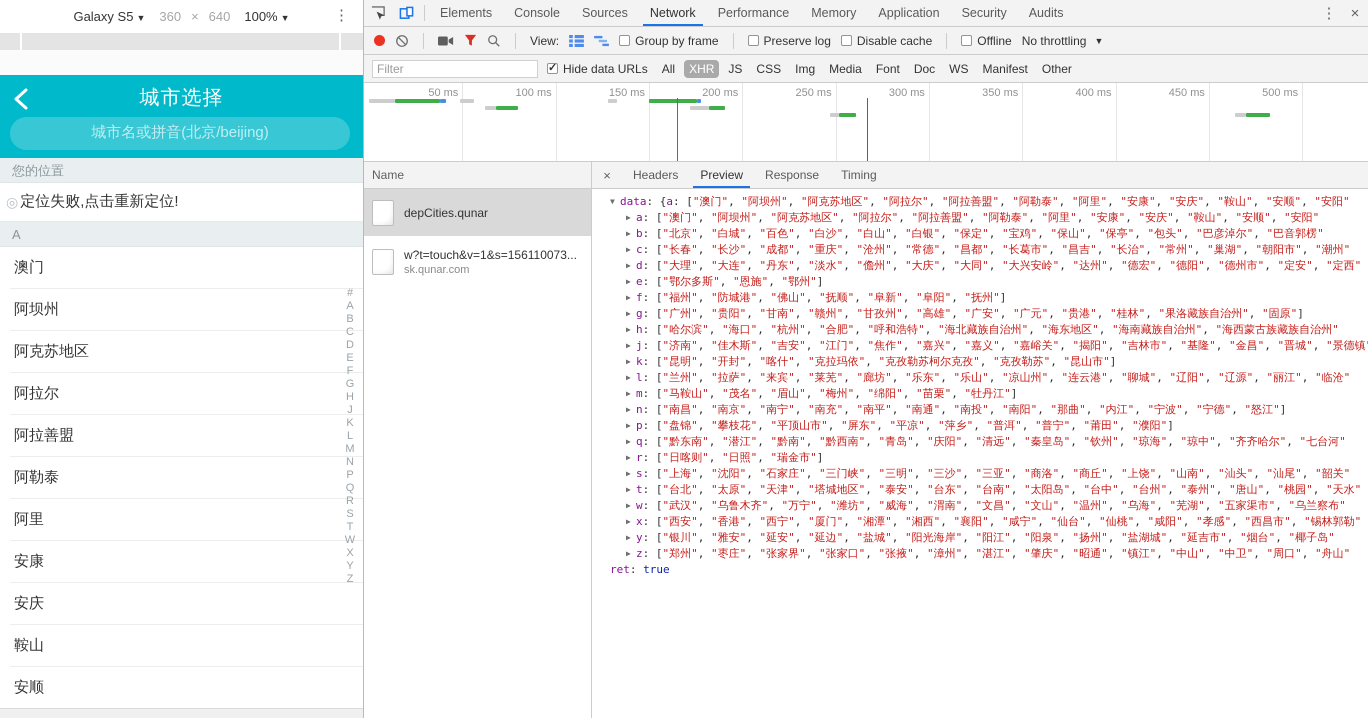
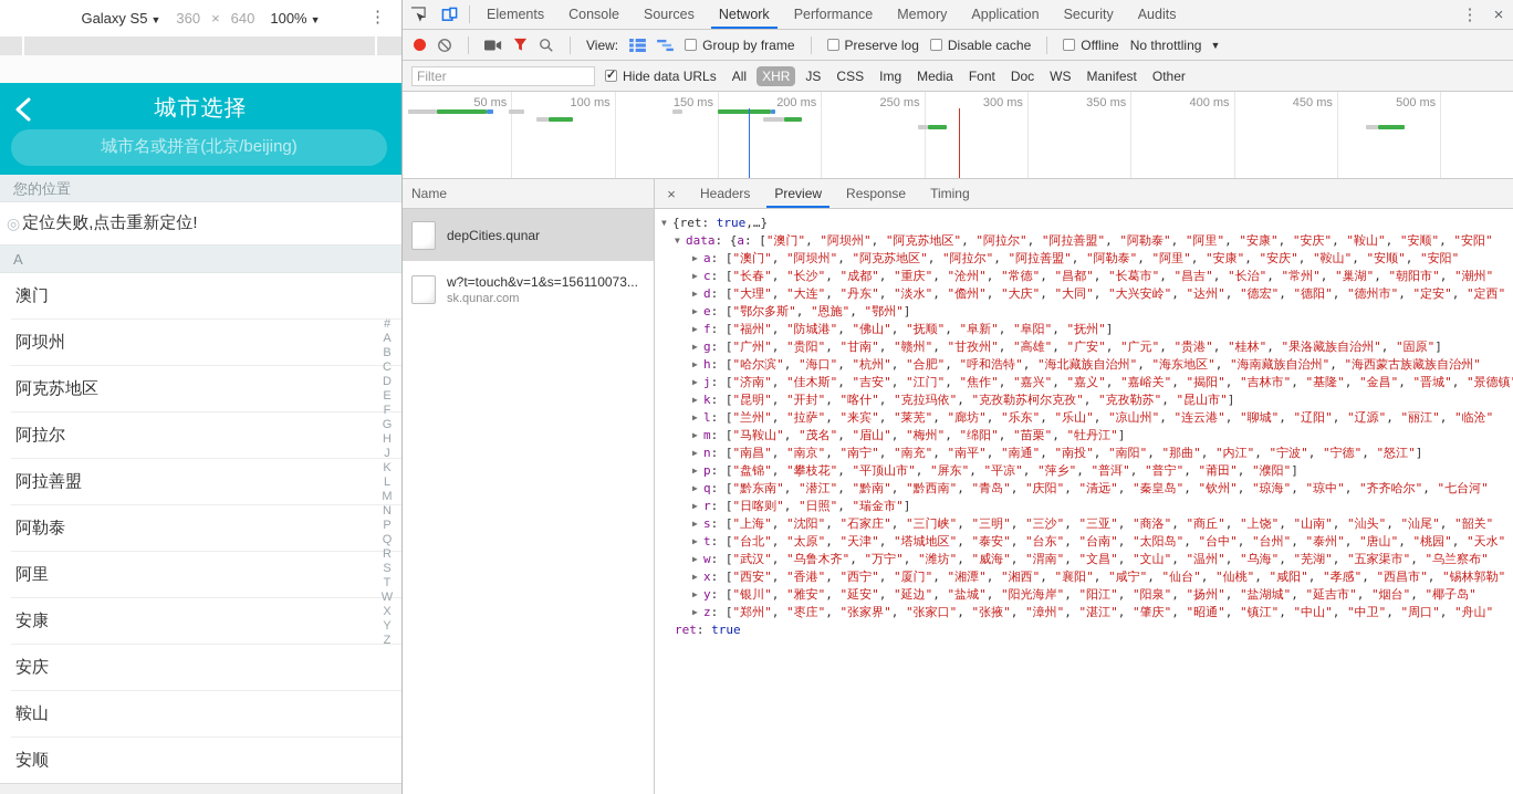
  Galaxy S5 ▼
  360
  ×
  640
  100% ▼
  ⋮
  城市选择
  城市名或拼音(北京/beijing)
  您的位置
  ◎
  定位失败,点击重新定位!
  A
  澳门
  阿坝州
  阿克苏地区
  阿拉尔
  阿拉善盟
  阿勒泰
  阿里
  安康
  安庆
  鞍山
  安顺
  #
  A
  B
  C
  D
  E
  F
  G
  H
  J
  K
  L
  M
  N
  P
  Q
  R
  S
  T
  W
  X
  Y
  Z
  Elements
  Console
  Sources
  Network
  Performance
  Memory
  Application
  Security
  Audits
  ⋮
  ×
  View:
  Group by frame
  Preserve log
  Disable cache
  Offline
  No throttling
  ▼
  Filter
  Hide data URLs
  All
  XHR
  JS
  CSS
  Img
  Media
  Font
  Doc
  WS
  Manifest
  Other
  50 ms
  100 ms
  150 ms
  200 ms
  250 ms
  300 ms
  350 ms
  400 ms
  450 ms
  500 ms
  Name
  depCities.qunar
  w?t=touch&v=1&s=156110073...
  sk.qunar.com
  ×
  Headers
  Preview
  Response
  Timing
+ ▼ {ret: true,…}
  ▼ data: {a: ["澳门", "阿坝州", "阿克苏地区", "阿拉尔", "阿拉善盟", "阿勒泰", "阿里", "安康", "安庆", "鞍山", "安顺", "安阳"
  ▶ a: ["澳门", "阿坝州", "阿克苏地区", "阿拉尔", "阿拉善盟", "阿勒泰", "阿里", "安康", "安庆", "鞍山", "安顺", "安阳"
- ▶ b: ["北京", "白城", "百色", "白沙", "白山", "白银", "保定", "宝鸡", "保山", "保亭", "包头", "巴彦淖尔", "巴音郭楞"
  ▶ c: ["长春", "长沙", "成都", "重庆", "沧州", "常德", "昌都", "长葛市", "昌吉", "长治", "常州", "巢湖", "朝阳市", "潮州"
  ▶ d: ["大理", "大连", "丹东", "淡水", "儋州", "大庆", "大同", "大兴安岭", "达州", "德宏", "德阳", "德州市", "定安", "定西"
  ▶ e: ["鄂尔多斯", "恩施", "鄂州"]
  ▶ f: ["福州", "防城港", "佛山", "抚顺", "阜新", "阜阳", "抚州"]
  ▶ g: ["广州", "贵阳", "甘南", "赣州", "甘孜州", "高雄", "广安", "广元", "贵港", "桂林", "果洛藏族自治州", "固原"]
  ▶ h: ["哈尔滨", "海口", "杭州", "合肥", "呼和浩特", "海北藏族自治州", "海东地区", "海南藏族自治州", "海西蒙古族藏族自治州"
  ▶ j: ["济南", "佳木斯", "吉安", "江门", "焦作", "嘉兴", "嘉义", "嘉峪关", "揭阳", "吉林市", "基隆", "金昌", "晋城", "景德镇
  ▶ k: ["昆明", "开封", "喀什", "克拉玛依", "克孜勒苏柯尔克孜", "克孜勒苏", "昆山市"]
  ▶ l: ["兰州", "拉萨", "来宾", "莱芜", "廊坊", "乐东", "乐山", "凉山州", "连云港", "聊城", "辽阳", "辽源", "丽江", "临沧"
  ▶ m: ["马鞍山", "茂名", "眉山", "梅州", "绵阳", "苗栗", "牡丹江"]
  ▶ n: ["南昌", "南京", "南宁", "南充", "南平", "南通", "南投", "南阳", "那曲", "内江", "宁波", "宁德", "怒江"]
  ▶ p: ["盘锦", "攀枝花", "平顶山市", "屏东", "平凉", "萍乡", "普洱", "普宁", "莆田", "濮阳"]
  ▶ q: ["黔东南", "潜江", "黔南", "黔西南", "青岛", "庆阳", "清远", "秦皇岛", "钦州", "琼海", "琼中", "齐齐哈尔", "七台河"
  ▶ r: ["日喀则", "日照", "瑞金市"]
  ▶ s: ["上海", "沈阳", "石家庄", "三门峡", "三明", "三沙", "三亚", "商洛", "商丘", "上饶", "山南", "汕头", "汕尾", "韶关"
  ▶ t: ["台北", "太原", "天津", "塔城地区", "泰安", "台东", "台南", "太阳岛", "台中", "台州", "泰州", "唐山", "桃园", "天水"
  ▶ w: ["武汉", "乌鲁木齐", "万宁", "潍坊", "威海", "渭南", "文昌", "文山", "温州", "乌海", "芜湖", "五家渠市", "乌兰察布"
  ▶ x: ["西安", "香港", "西宁", "厦门", "湘潭", "湘西", "襄阳", "咸宁", "仙台", "仙桃", "咸阳", "孝感", "西昌市", "锡林郭勒"
  ▶ y: ["银川", "雅安", "延安", "延边", "盐城", "阳光海岸", "阳江", "阳泉", "扬州", "盐湖城", "延吉市", "烟台", "椰子岛"
  ▶ z: ["郑州", "枣庄", "张家界", "张家口", "张掖", "漳州", "湛江", "肇庆", "昭通", "镇江", "中山", "中卫", "周口", "舟山"
  ret: true
